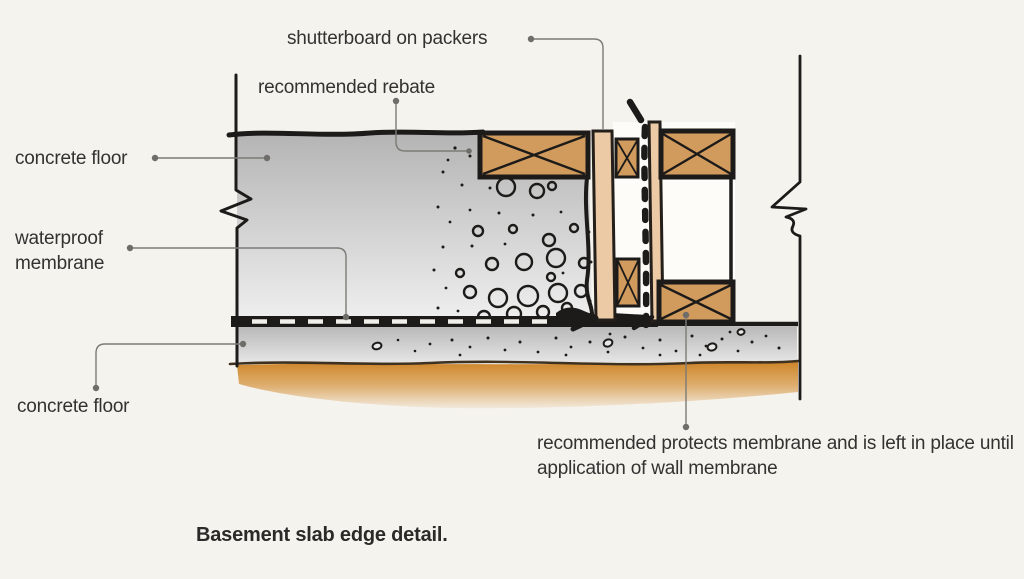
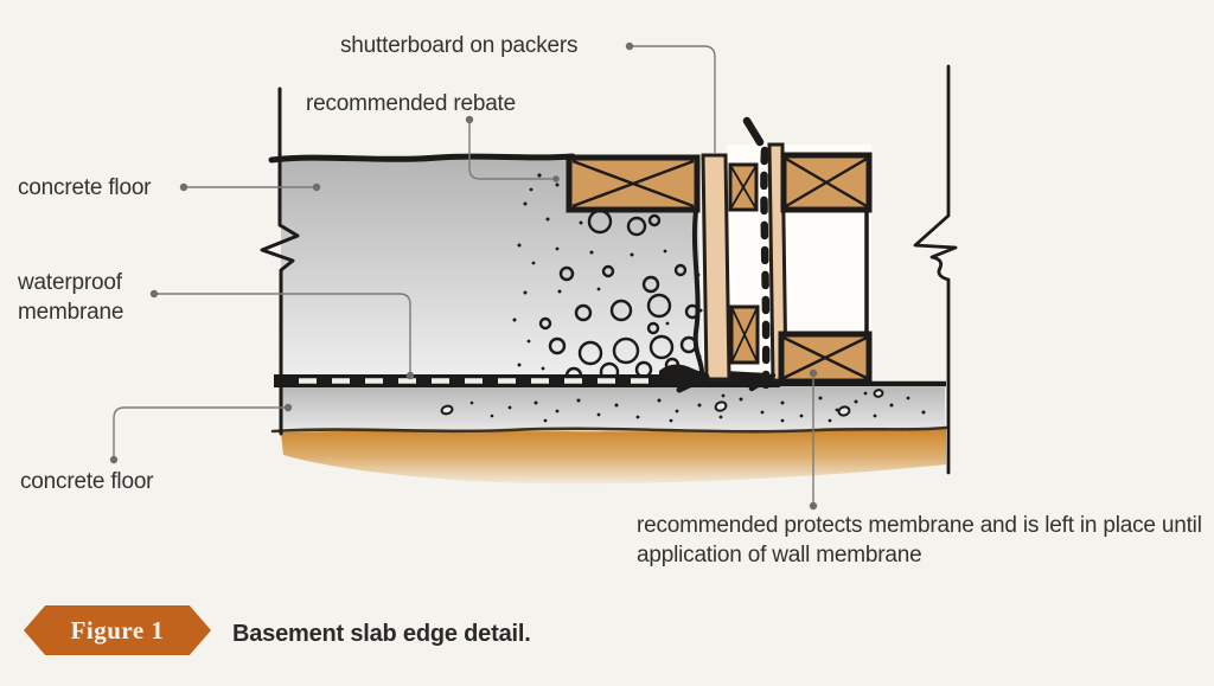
  shutterboard on packers
  recommended rebate
  concrete floor
  waterproof membrane
  concrete floor
  recommended protects membrane and is left in place until application of wall membrane
+ Figure 1
  Basement slab edge detail.
